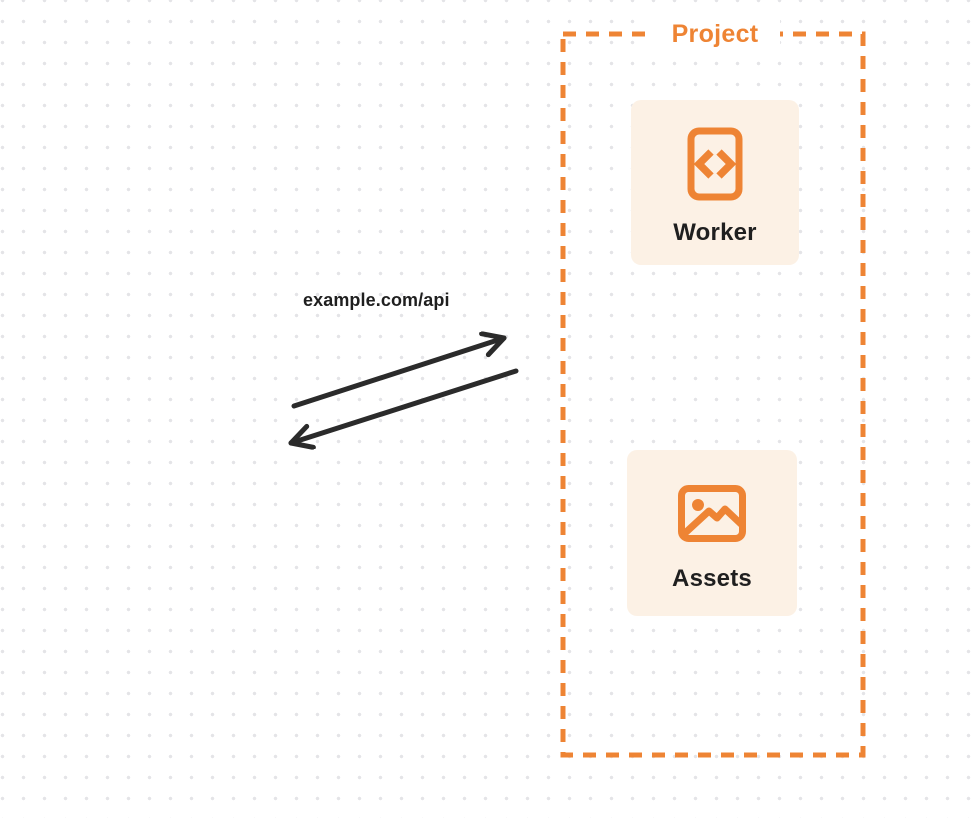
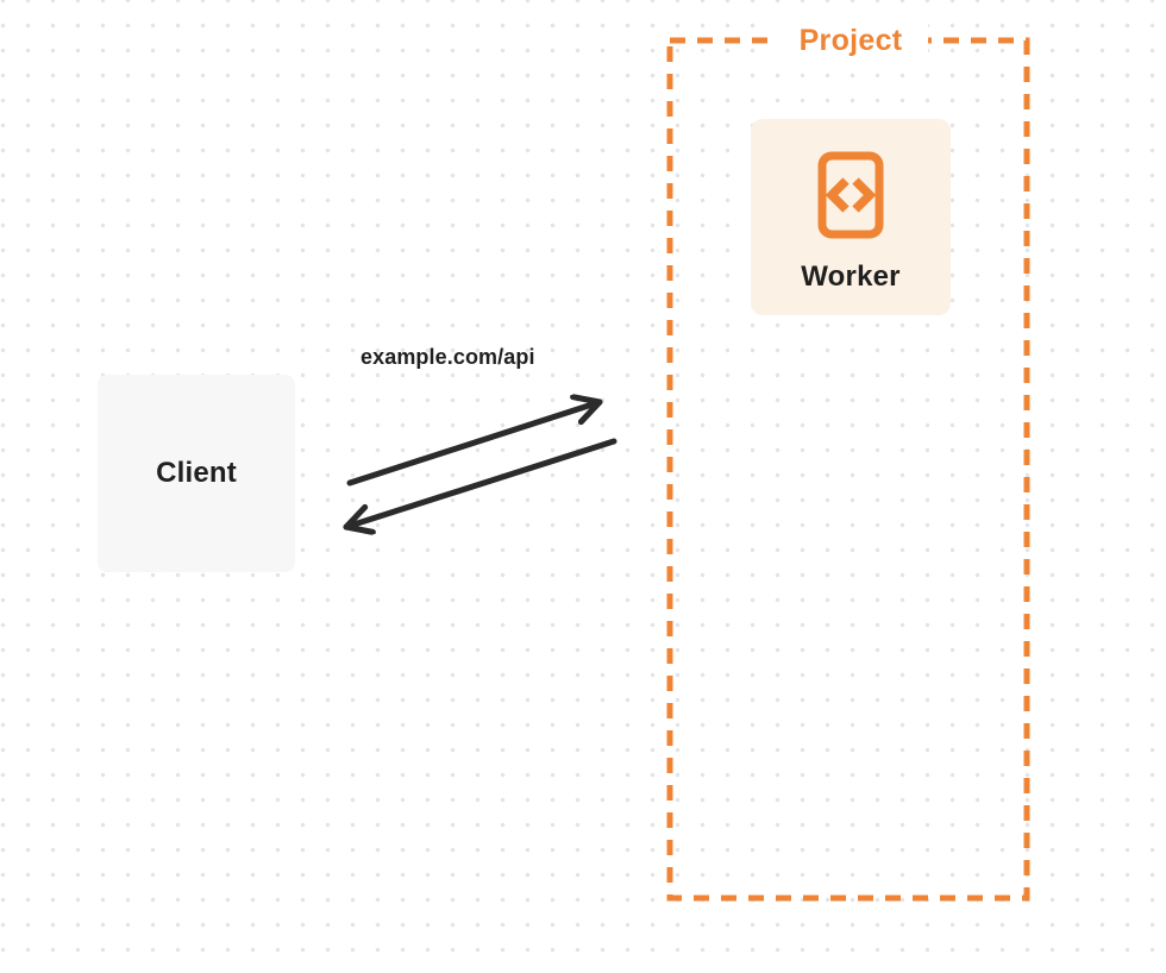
  Project
+ Client
  example.com/api
  Worker
- Assets
